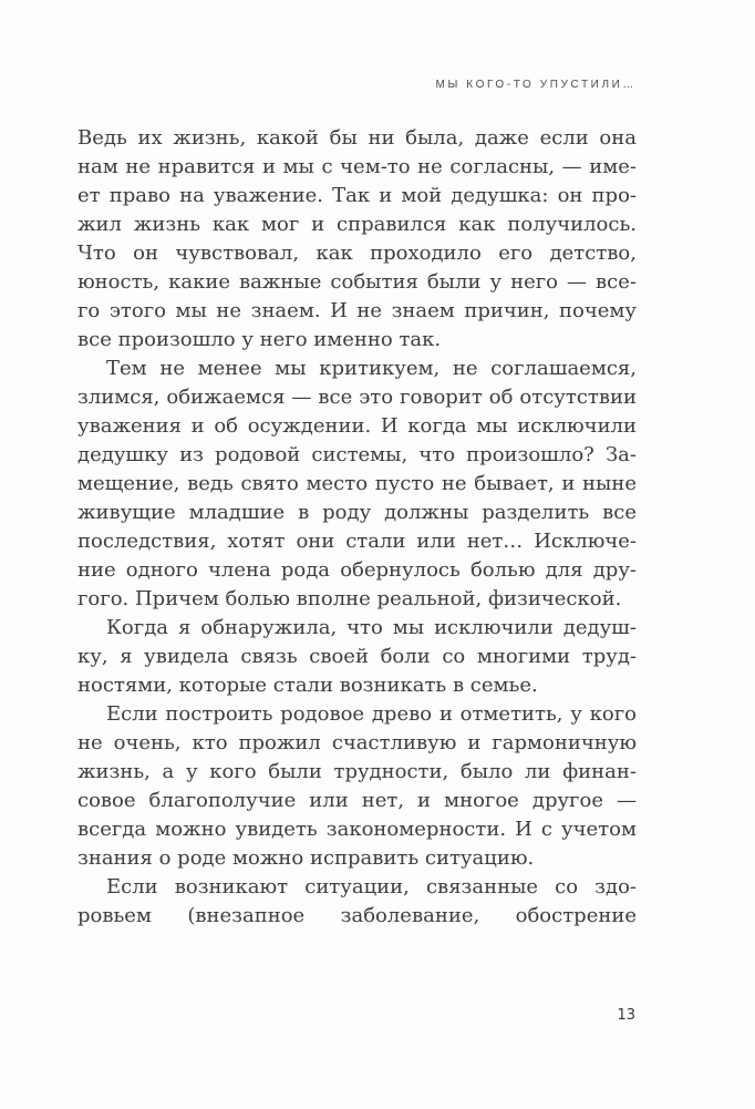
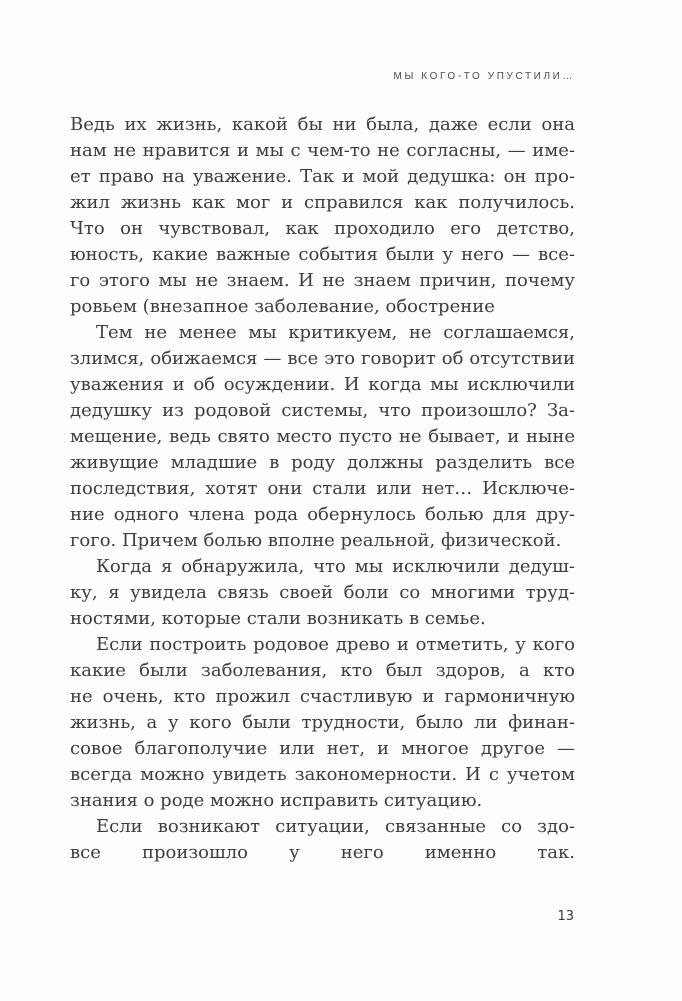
  МЫ КОГО-ТО УПУСТИЛИ…
  Ведь их жизнь, какой бы ни была, даже если она
  нам не нравится и мы с чем-то не согласны, — име-
  ет право на уважение. Так и мой дедушка: он про-
  жил жизнь как мог и справился как получилось.
  Что он чувствовал, как проходило его детство,
  юность, какие важные события были у него — все-
  го этого мы не знаем. И не знаем причин, почему
- все произошло у него именно так.
+ ровьем (внезапное заболевание, обострение
  Тем не менее мы критикуем, не соглашаемся,
  злимся, обижаемся — все это говорит об отсутствии
  уважения и об осуждении. И когда мы исключили
  дедушку из родовой системы, что произошло? За-
  мещение, ведь свято место пусто не бывает, и ныне
  живущие младшие в роду должны разделить все
  последствия, хотят они стали или нет… Исключе-
  ние одного члена рода обернулось болью для дру-
  гого. Причем болью вполне реальной, физической.
  Когда я обнаружила, что мы исключили дедуш-
  ку, я увидела связь своей боли со многими труд-
  ностями, которые стали возникать в семье.
  Если построить родовое древо и отметить, у кого
+ какие были заболевания, кто был здоров, а кто
  не очень, кто прожил счастливую и гармоничную
  жизнь, а у кого были трудности, было ли финан-
  совое благополучие или нет, и многое другое —
  всегда можно увидеть закономерности. И с учетом
  знания о роде можно исправить ситуацию.
  Если возникают ситуации, связанные со здо-
- ровьем (внезапное заболевание, обострение
+ все произошло у него именно так.
  13
